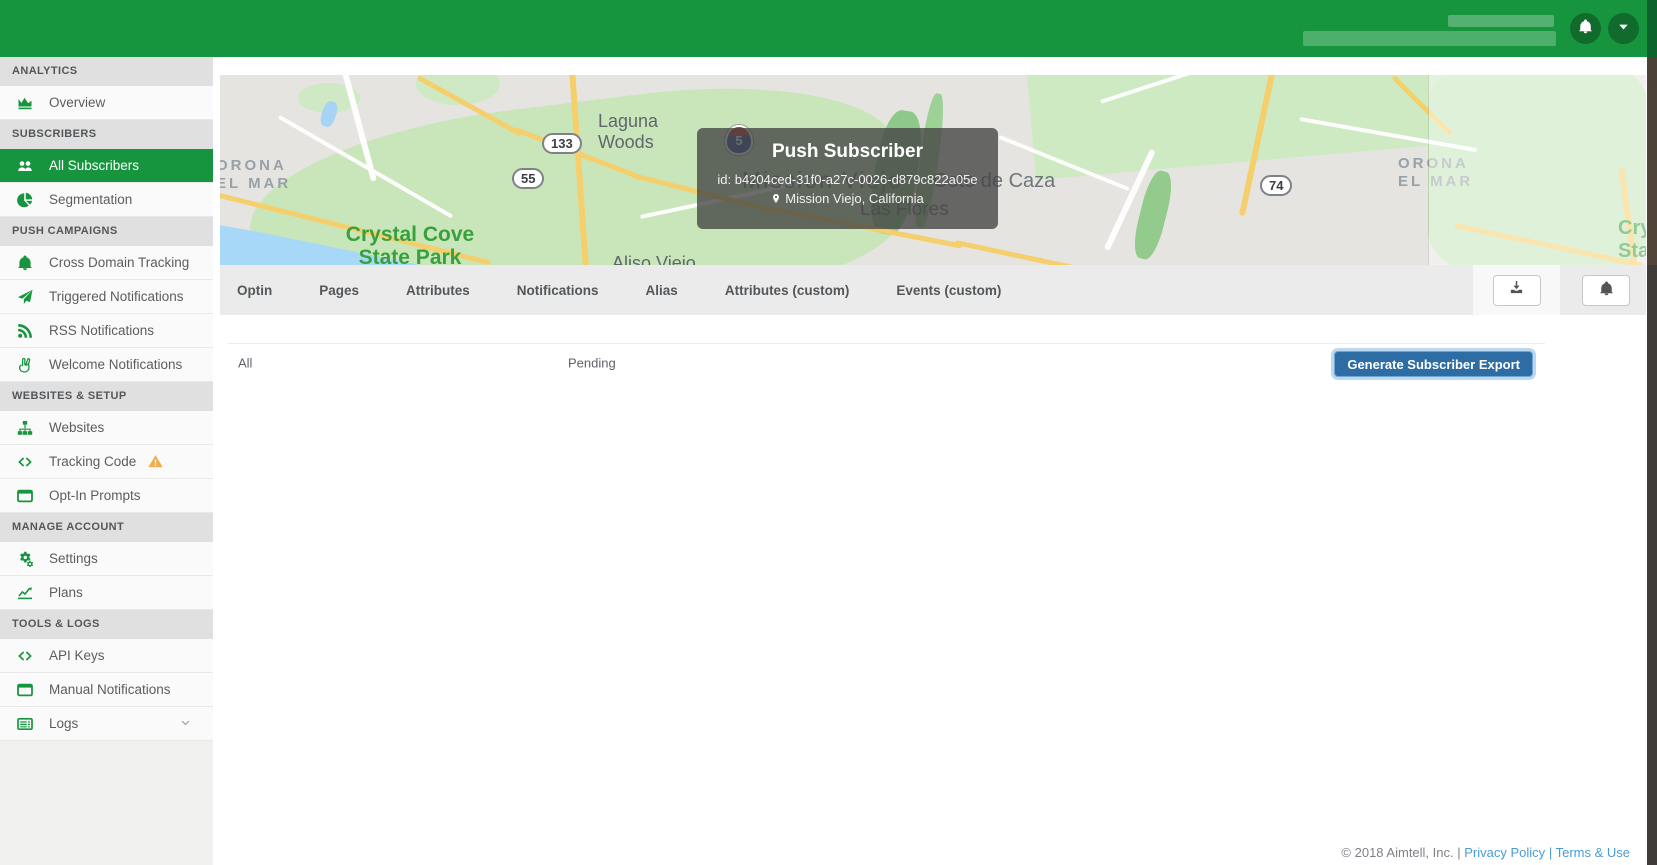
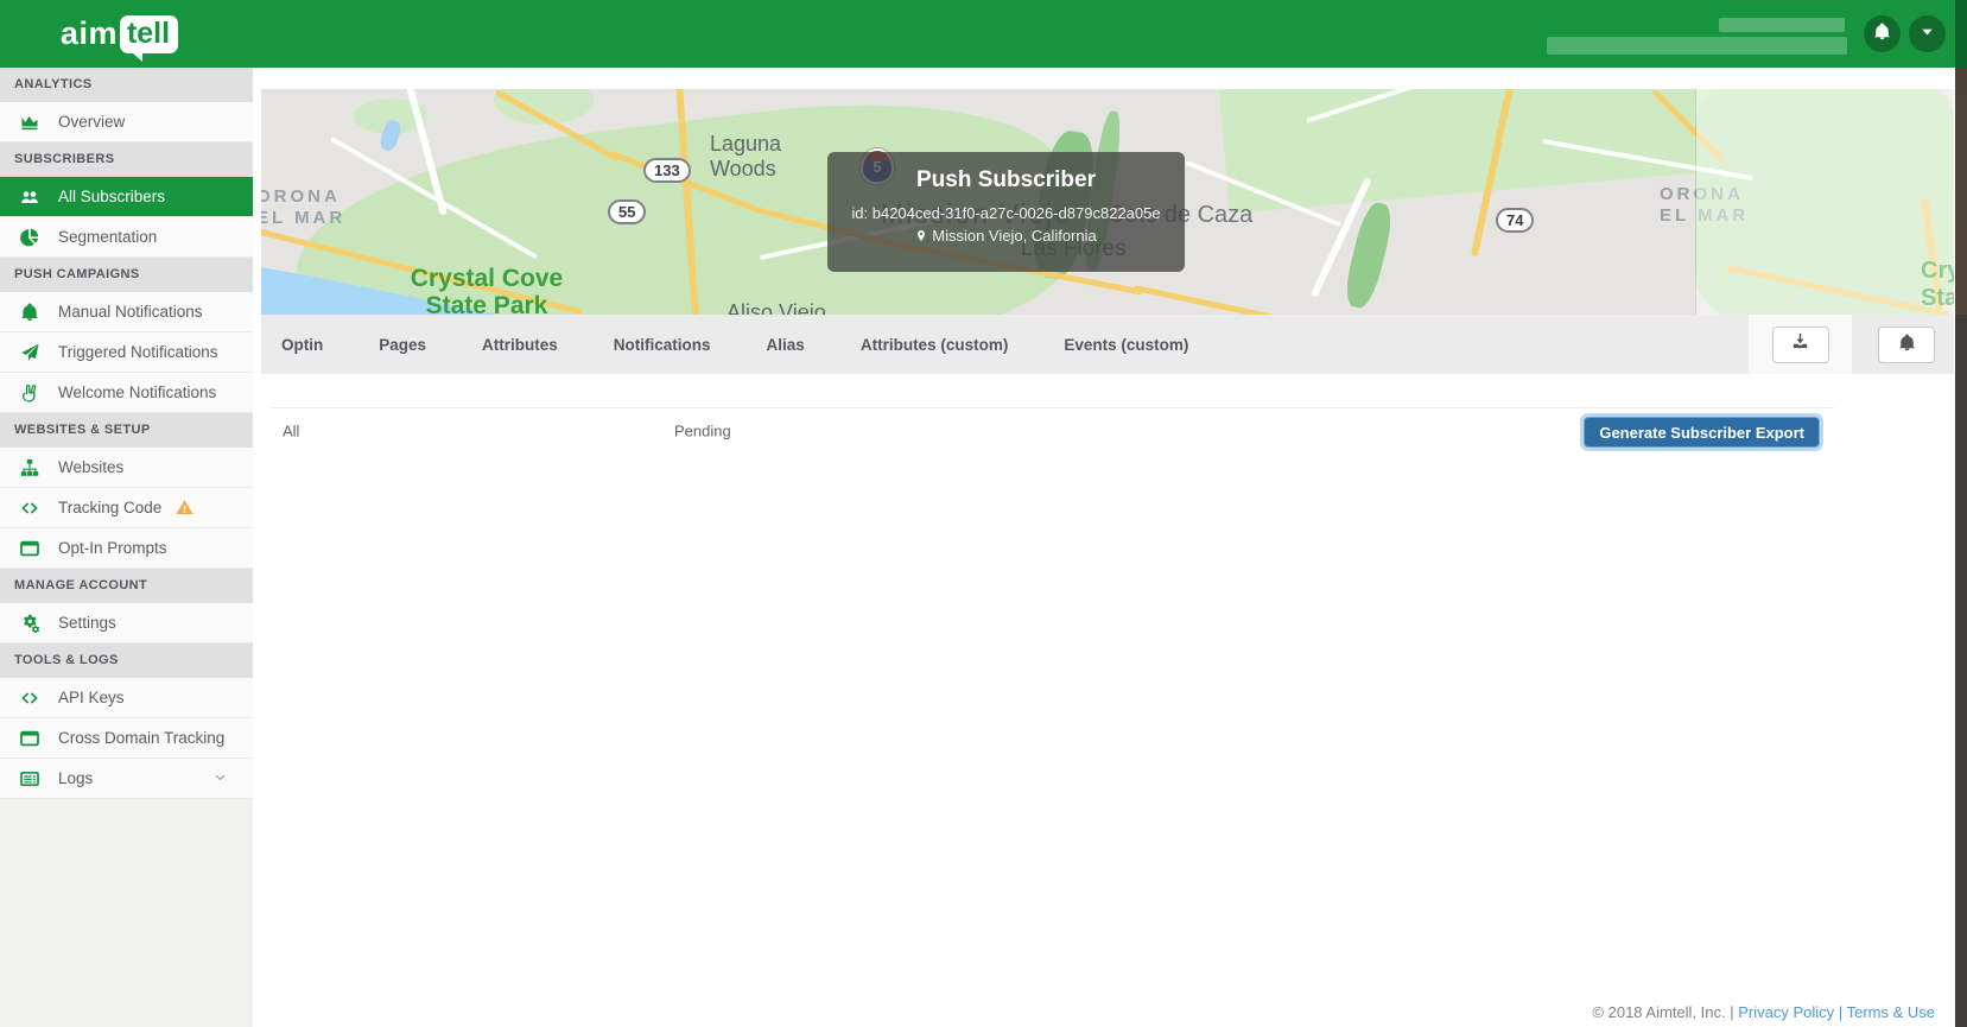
+ aim
+ tell
  ANALYTICS
  Overview
  SUBSCRIBERS
  All Subscribers
  Segmentation
  PUSH CAMPAIGNS
- Cross Domain Tracking
+ Manual Notifications
  Triggered Notifications
- RSS Notifications
  Welcome Notifications
  WEBSITES & SETUP
  Websites
  Tracking Code
  Opt-In Prompts
  MANAGE ACCOUNT
  Settings
- Plans
  TOOLS & LOGS
  API Keys
- Manual Notifications
+ Cross Domain Tracking
  Logs
  ORONA
  EL MAR
  Crystal Cove
  State Park
  Laguna
  Woods
  Mission Viejo
  Coto de Caza
  Las Flores
  Aliso Viejo
  ORONA
  EL MAR
  133
  55
  74
  5
  Push Subscriber
  id: b4204ced-31f0-a27c-0026-d879c822a05e
  Mission Viejo, California
  Optin
  Pages
  Attributes
  Notifications
  Alias
  Attributes (custom)
  Events (custom)
  Generate Subscriber Export
  All
  Pending
  © 2018 Aimtell, Inc. | Privacy Policy | Terms & Use
